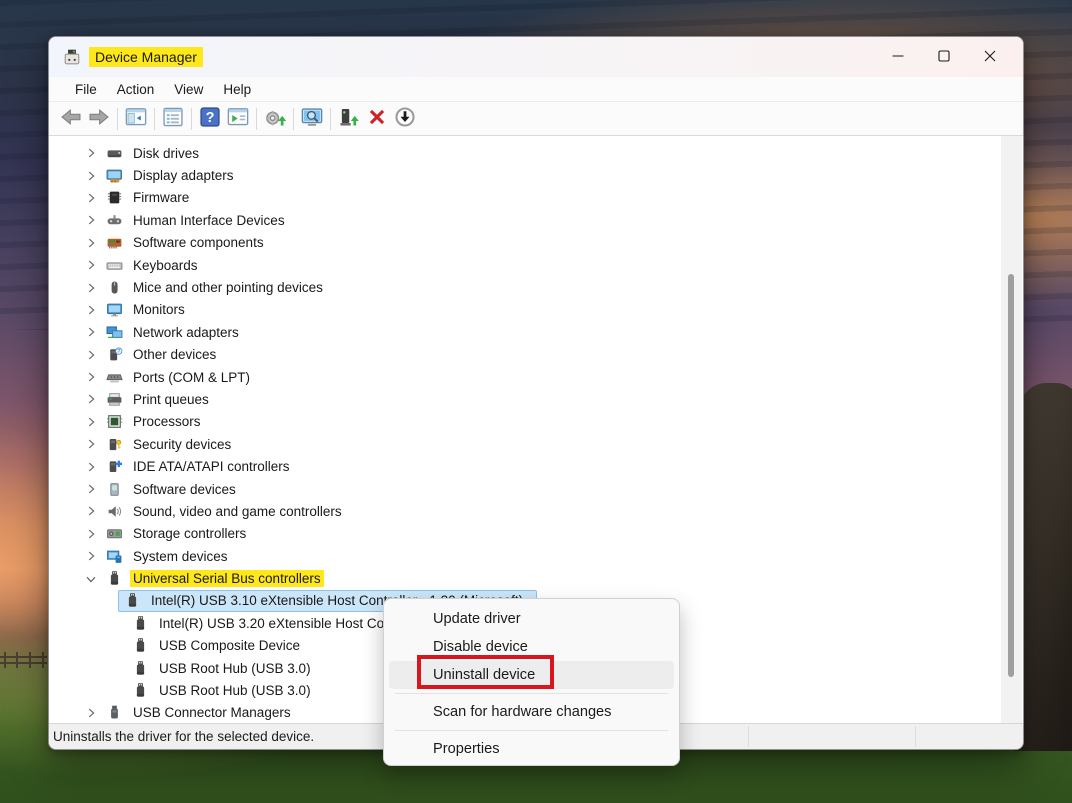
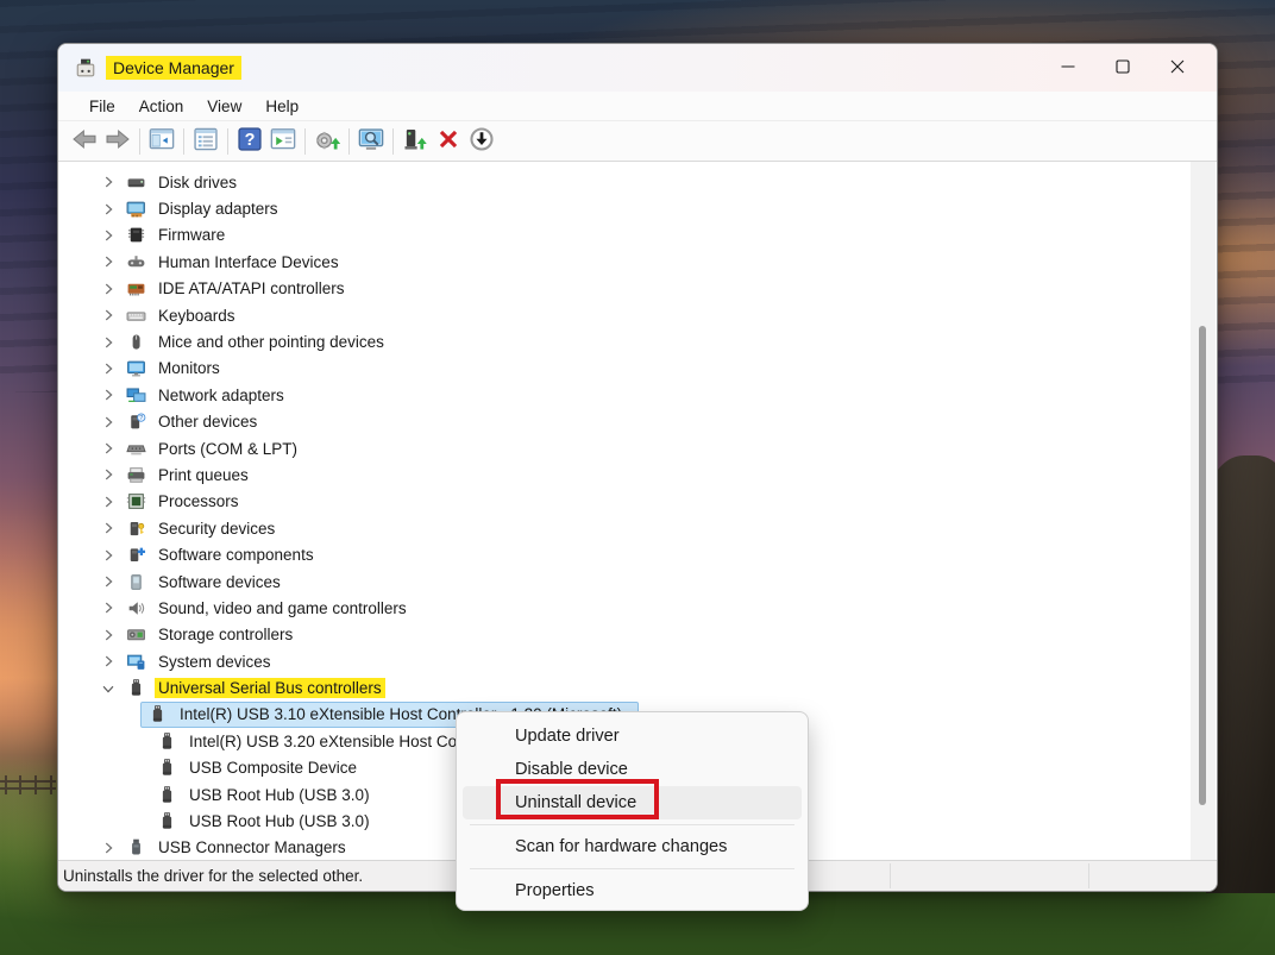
  Device Manager
  File
  Action
  View
  Help
  ?
  Disk drives
  Display adapters
  Firmware
  Human Interface Devices
- Software components
+ IDE ATA/ATAPI controllers
  Keyboards
  Mice and other pointing devices
  Monitors
  Network adapters
  Other devices
  Ports (COM & LPT)
  Print queues
  Processors
  Security devices
- IDE ATA/ATAPI controllers
+ Software components
  Software devices
  Sound, video and game controllers
  Storage controllers
  System devices
  Universal Serial Bus controllers
  USB Composite Device
  USB Root Hub (USB 3.0)
  USB Root Hub (USB 3.0)
  USB Connector Managers
- Uninstalls the driver for the selected device.
+ Uninstalls the driver for the selected other.
  Update driver
  Disable device
  Uninstall device
  Scan for hardware changes
  Properties
